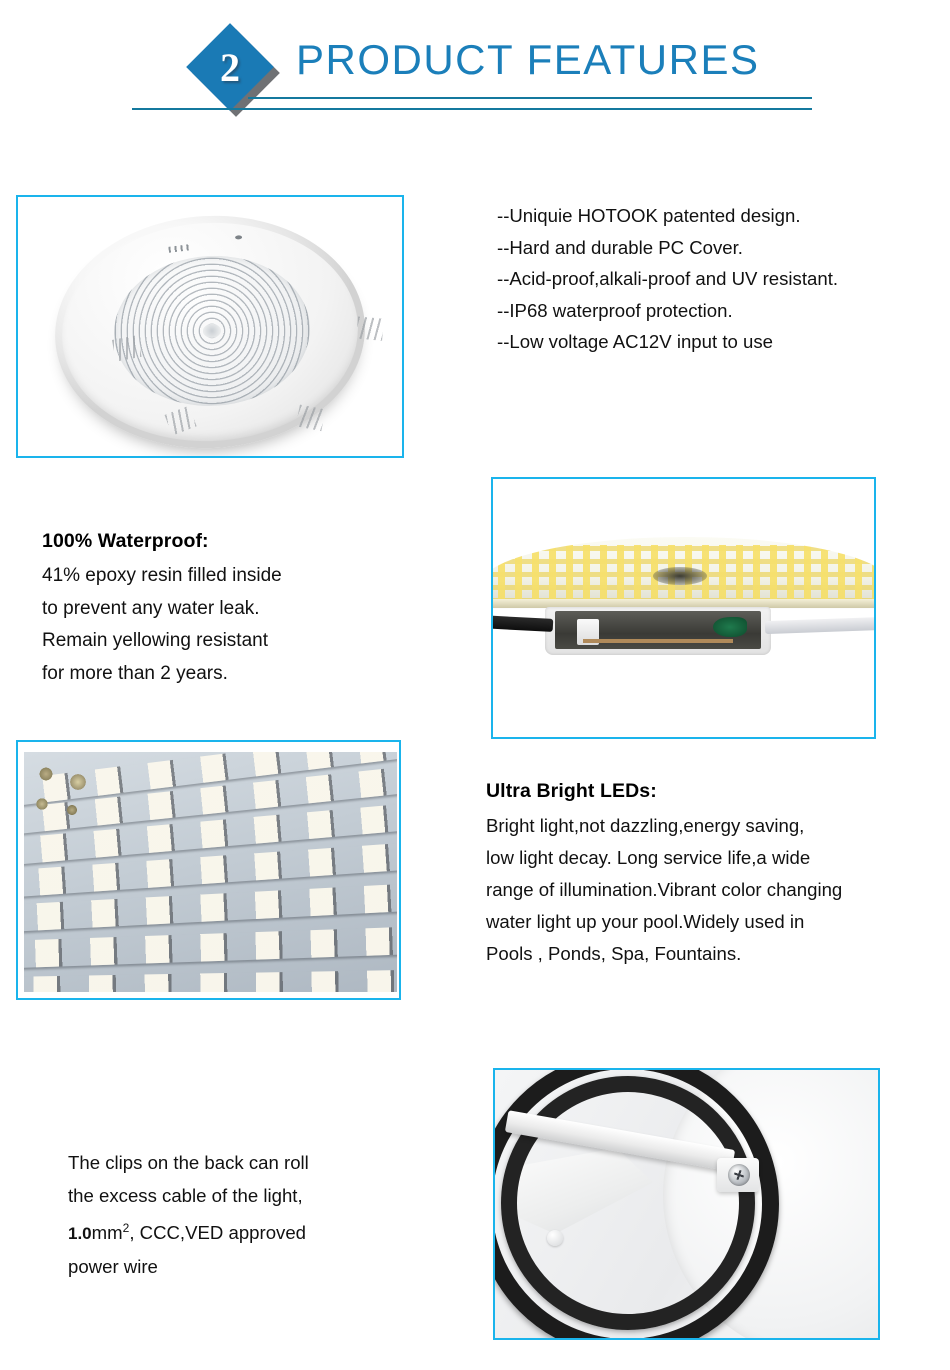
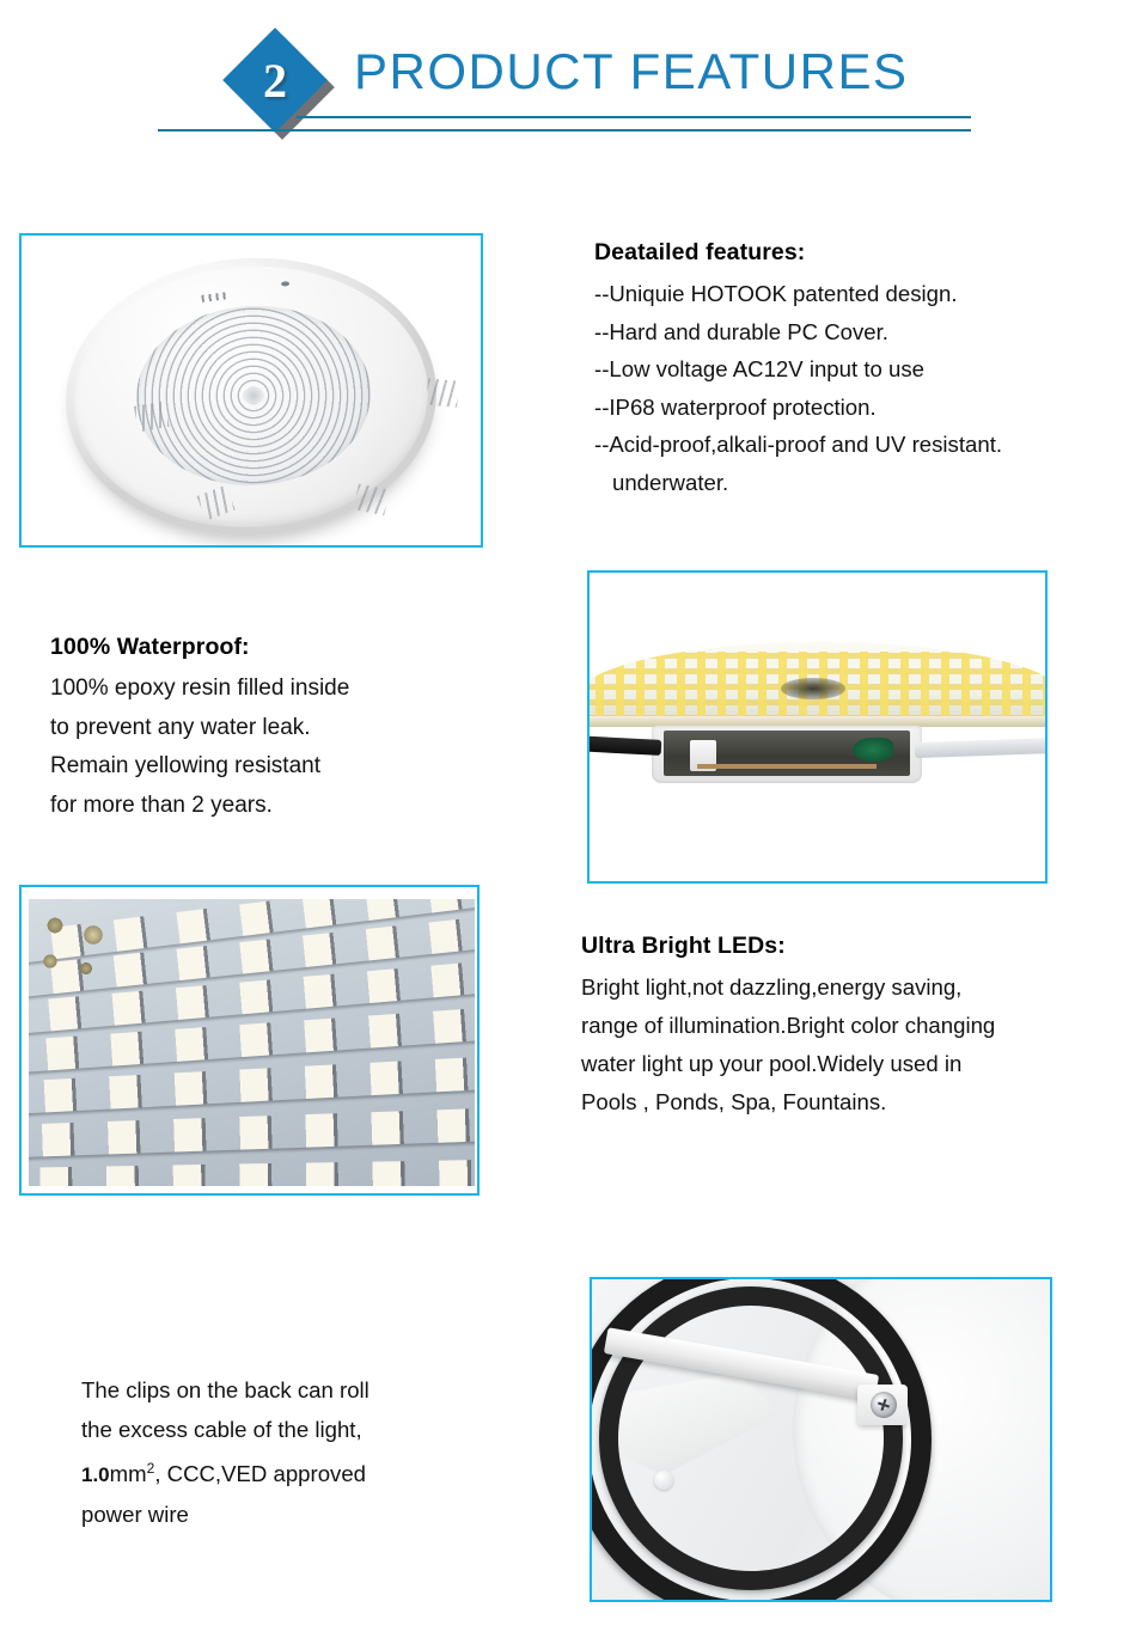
  2
  PRODUCT FEATURES
+ Deatailed features:
  --Uniquie HOTOOK patented design.
  --Hard and durable PC Cover.
- --Acid-proof,alkali-proof and UV resistant.
+ --Low voltage AC12V input to use
  --IP68 waterproof protection.
- --Low voltage AC12V input to use
+ --Acid-proof,alkali-proof and UV resistant.
+ underwater.
  100% Waterproof:
- 41% epoxy resin filled inside
+ 100% epoxy resin filled inside
  to prevent any water leak.
  Remain yellowing resistant
  for more than 2 years.
  Ultra Bright LEDs:
  Bright light,not dazzling,energy saving,
- low light decay. Long service life,a wide
- range of illumination.Vibrant color changing
+ range of illumination.Bright color changing
  water light up your pool.Widely used in
  Pools , Ponds, Spa, Fountains.
  The clips on the back can roll
  the excess cable of the light,
  1.0mm2, CCC,VED approved
  power wire
